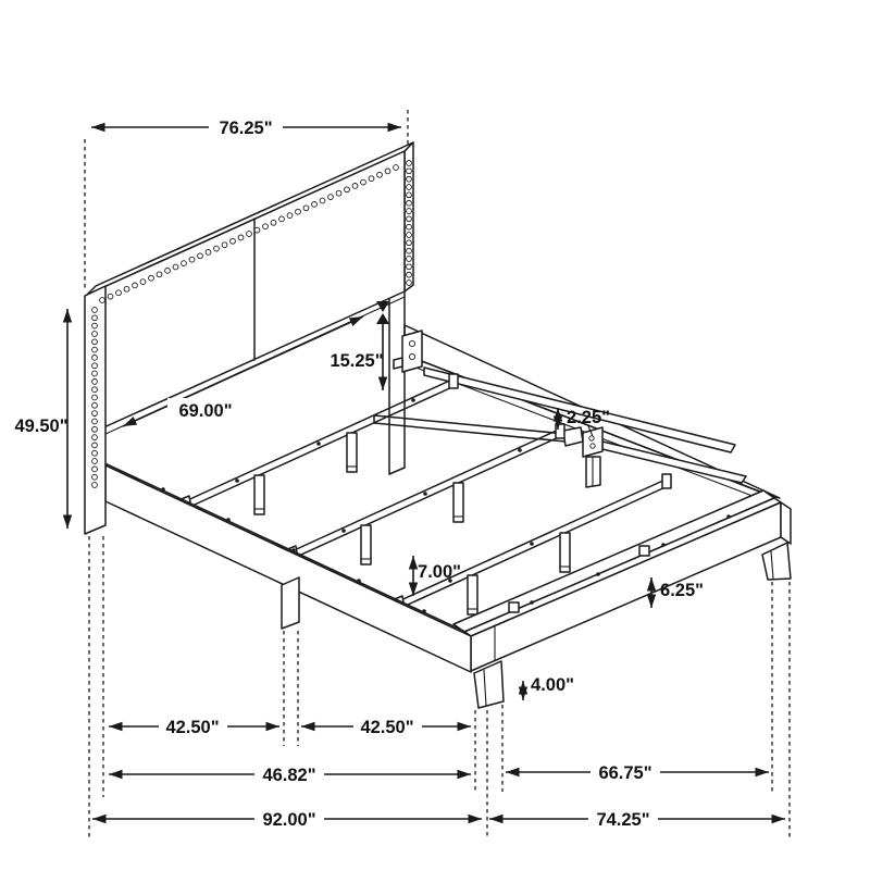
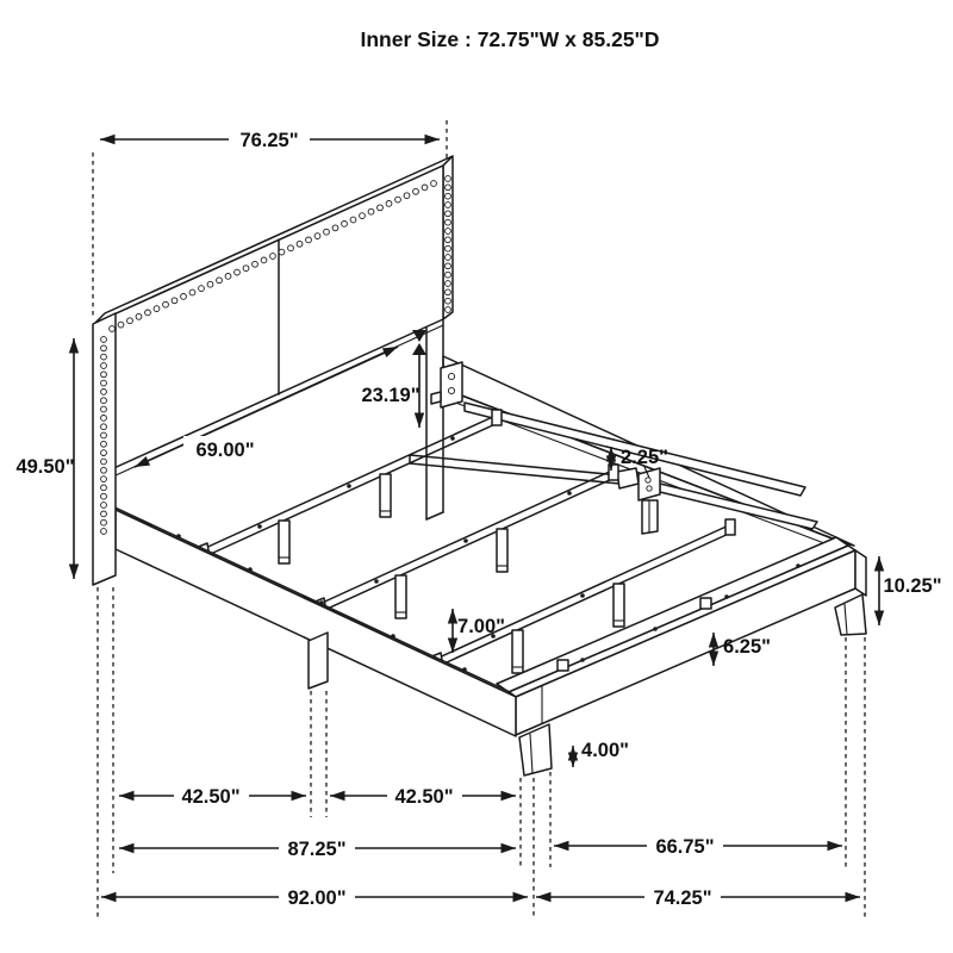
+ Inner Size : 72.75"W x 85.25"D
  76.25"
  49.50"
  69.00"
- 15.25"
+ 23.19"
  2.25"
  7.00"
  6.25"
+ 10.25"
  4.00"
  42.50"
  42.50"
- 46.82"
+ 87.25"
  66.75"
  92.00"
  74.25"
